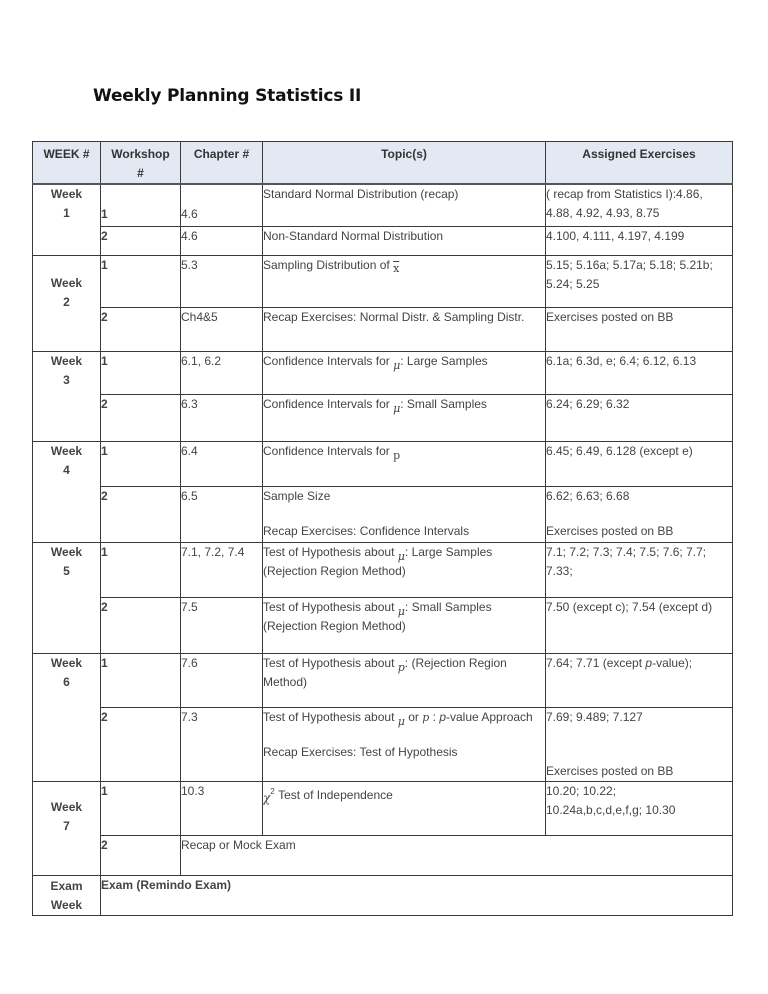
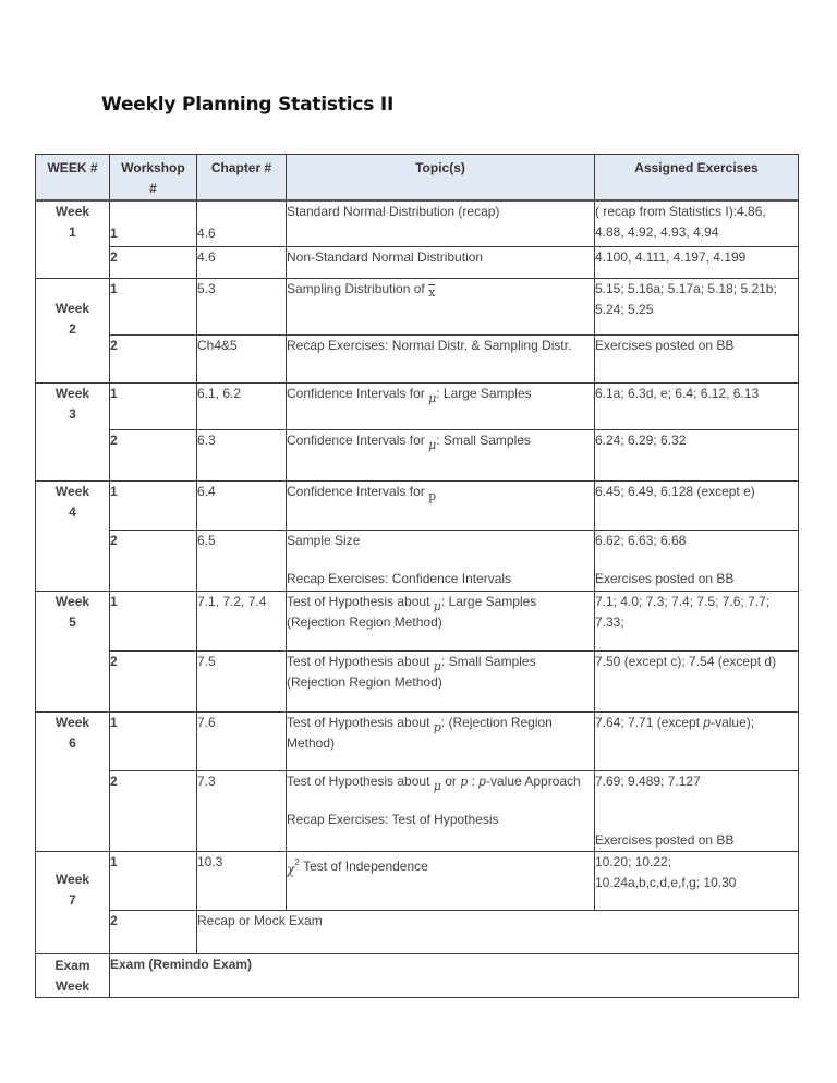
  Weekly Planning Statistics II
  WEEK #	Workshop#	Chapter #	Topic(s)	Assigned Exercises
- Week1	1	4.6	Standard Normal Distribution (recap)	( recap from Statistics I):4.86, 4.88, 4.92, 4.93, 8.75
+ Week1	1	4.6	Standard Normal Distribution (recap)	( recap from Statistics I):4.86, 4.88, 4.92, 4.93, 4.94
  2	4.6	Non-Standard Normal Distribution	4.100, 4.111, 4.197, 4.199
  Week2	1	5.3	Sampling Distribution of x	5.15; 5.16a; 5.17a; 5.18; 5.21b; 5.24; 5.25
  2	Ch4&5	Recap Exercises: Normal Distr. & Sampling Distr.	Exercises posted on BB
  Week3	1	6.1, 6.2	Confidence Intervals for μ: Large Samples	6.1a; 6.3d, e; 6.4; 6.12, 6.13
  2	6.3	Confidence Intervals for μ: Small Samples	6.24; 6.29; 6.32
  Week4	1	6.4	Confidence Intervals for p	6.45; 6.49, 6.128 (except e)
  2	6.5	Sample SizeRecap Exercises: Confidence Intervals	6.62; 6.63; 6.68Exercises posted on BB
- Week5	1	7.1, 7.2, 7.4	Test of Hypothesis about μ: Large Samples (Rejection Region Method)	7.1; 7.2; 7.3; 7.4; 7.5; 7.6; 7.7; 7.33;
+ Week5	1	7.1, 7.2, 7.4	Test of Hypothesis about μ: Large Samples (Rejection Region Method)	7.1; 4.0; 7.3; 7.4; 7.5; 7.6; 7.7; 7.33;
  2	7.5	Test of Hypothesis about μ: Small Samples (Rejection Region Method)	7.50 (except c); 7.54 (except d)
  Week6	1	7.6	Test of Hypothesis about p: (Rejection Region Method)	7.64; 7.71 (except p-value);
  2	7.3	Test of Hypothesis about μ or p : p-value ApproachRecap Exercises: Test of Hypothesis	7.69; 9.489; 7.127Exercises posted on BB
  Week7	1	10.3	χ2 Test of Independence	10.20; 10.22;10.24a,b,c,d,e,f,g; 10.30
  2	Recap or Mock Exam
  ExamWeek	Exam (Remindo Exam)
